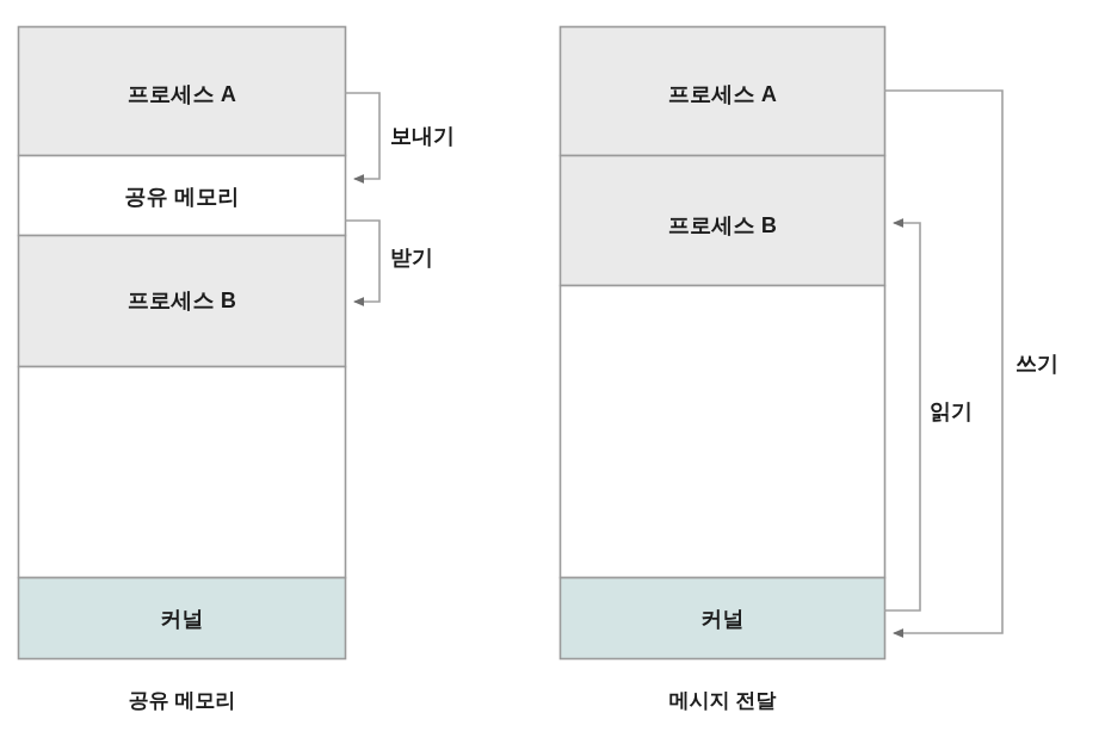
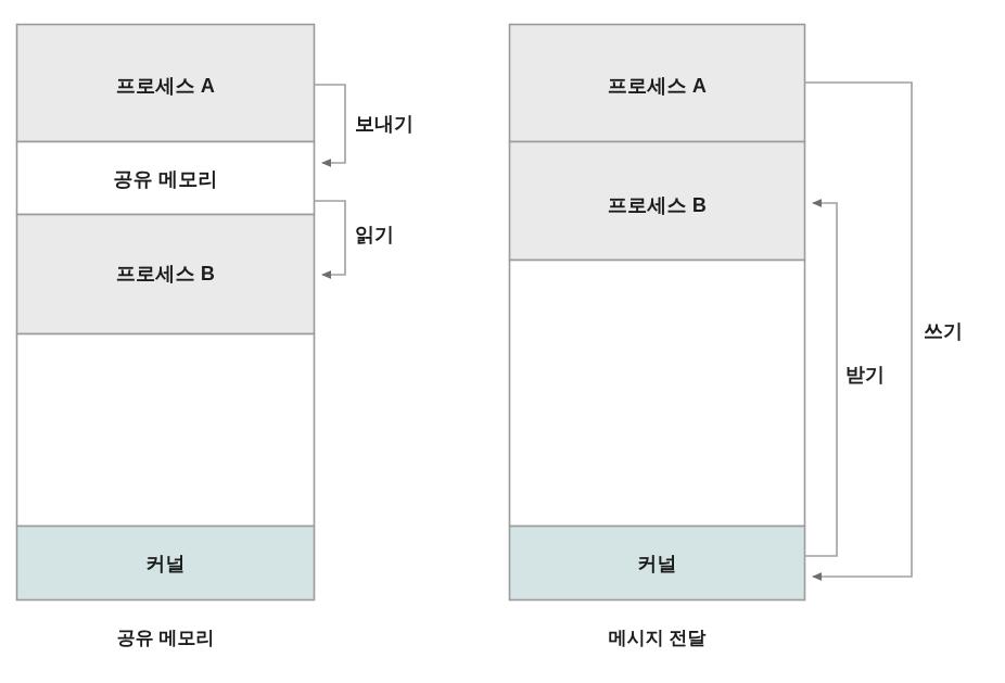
  프로세스 A
  공유 메모리
  프로세스 B
  커널
  보내기
- 받기
+ 읽기
  공유 메모리
  프로세스 A
  프로세스 B
  커널
  쓰기
- 읽기
+ 받기
  메시지 전달
